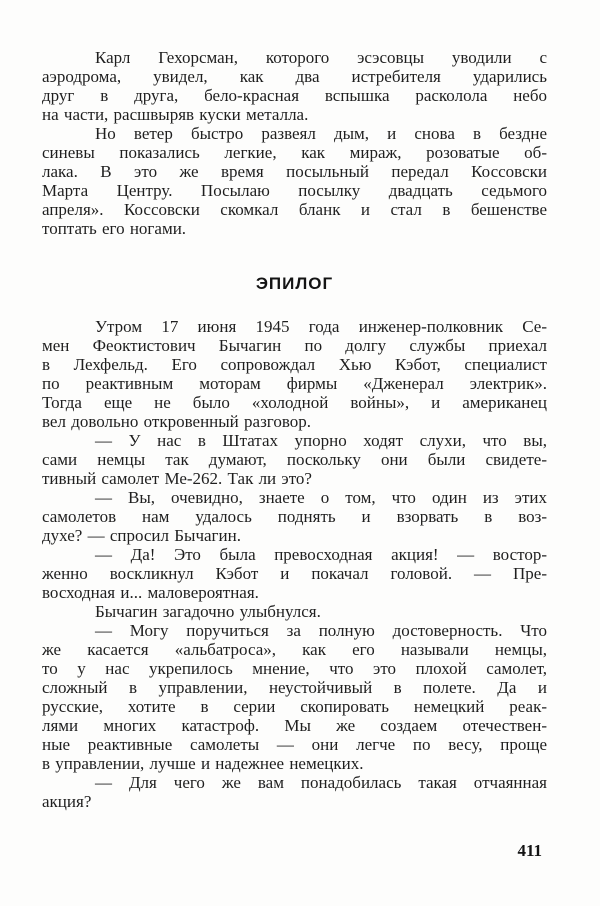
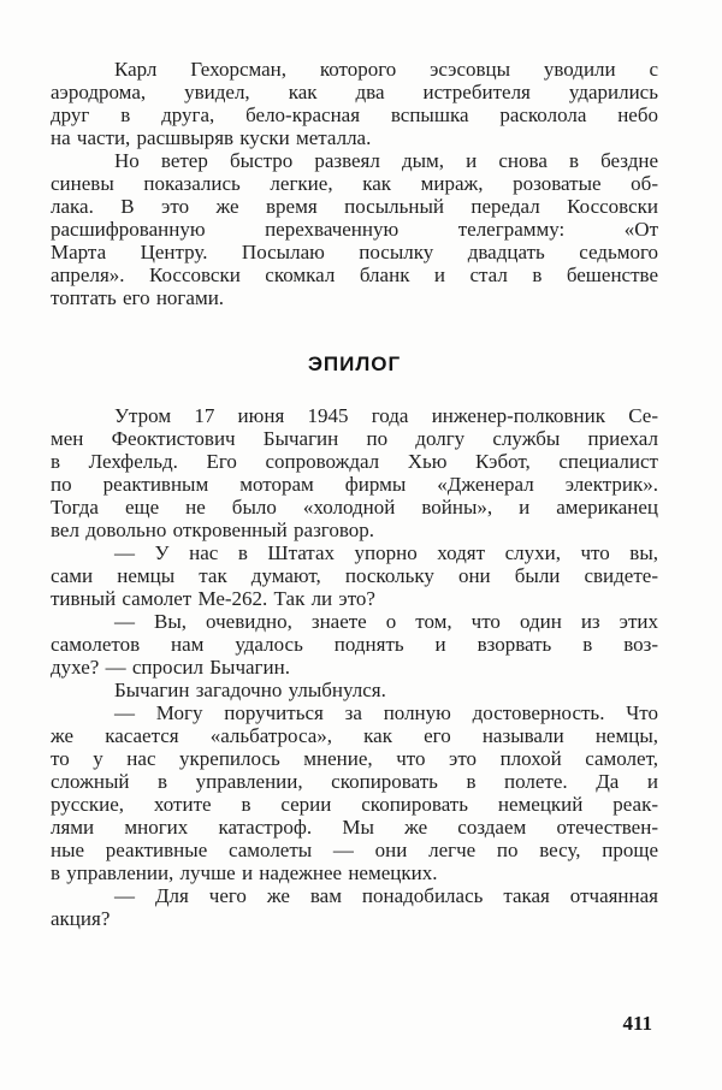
  Карл Гехорсман, которого эсэсовцы уводили с
  аэродрома, увидел, как два истребителя ударились
  друг в друга, бело-красная вспышка расколола небо
  на части, расшвыряв куски металла.
  Но ветер быстро развеял дым, и снова в бездне
  синевы показались легкие, как мираж, розоватые об-
  лака. В это же время посыльный передал Коссовски
+ расшифрованную перехваченную телеграмму: «От
  Марта Центру. Посылаю посылку двадцать седьмого
  апреля». Коссовски скомкал бланк и стал в бешенстве
  топтать его ногами.
  ЭПИЛОГ
  Утром 17 июня 1945 года инженер-полковник Се-
  мен Феоктистович Бычагин по долгу службы приехал
  в Лехфельд. Его сопровождал Хью Кэбот, специалист
  по реактивным моторам фирмы «Дженерал электрик».
  Тогда еще не было «холодной войны», и американец
  вел довольно откровенный разговор.
  — У нас в Штатах упорно ходят слухи, что вы,
  сами немцы так думают, поскольку они были свидете-
  тивный самолет Ме-262. Так ли это?
  — Вы, очевидно, знаете о том, что один из этих
  самолетов нам удалось поднять и взорвать в воз-
  духе? — спросил Бычагин.
- — Да! Это была превосходная акция! — востор-
- женно воскликнул Кэбот и покачал головой. — Пре-
- восходная и... маловероятная.
  Бычагин загадочно улыбнулся.
  — Могу поручиться за полную достоверность. Что
  же касается «альбатроса», как его называли немцы,
  то у нас укрепилось мнение, что это плохой самолет,
- сложный в управлении, неустойчивый в полете. Да и
+ сложный в управлении, скопировать в полете. Да и
  русские, хотите в серии скопировать немецкий реак-
  лями многих катастроф. Мы же создаем отечествен-
  ные реактивные самолеты — они легче по весу, проще
  в управлении, лучше и надежнее немецких.
  — Для чего же вам понадобилась такая отчаянная
  акция?
  411
